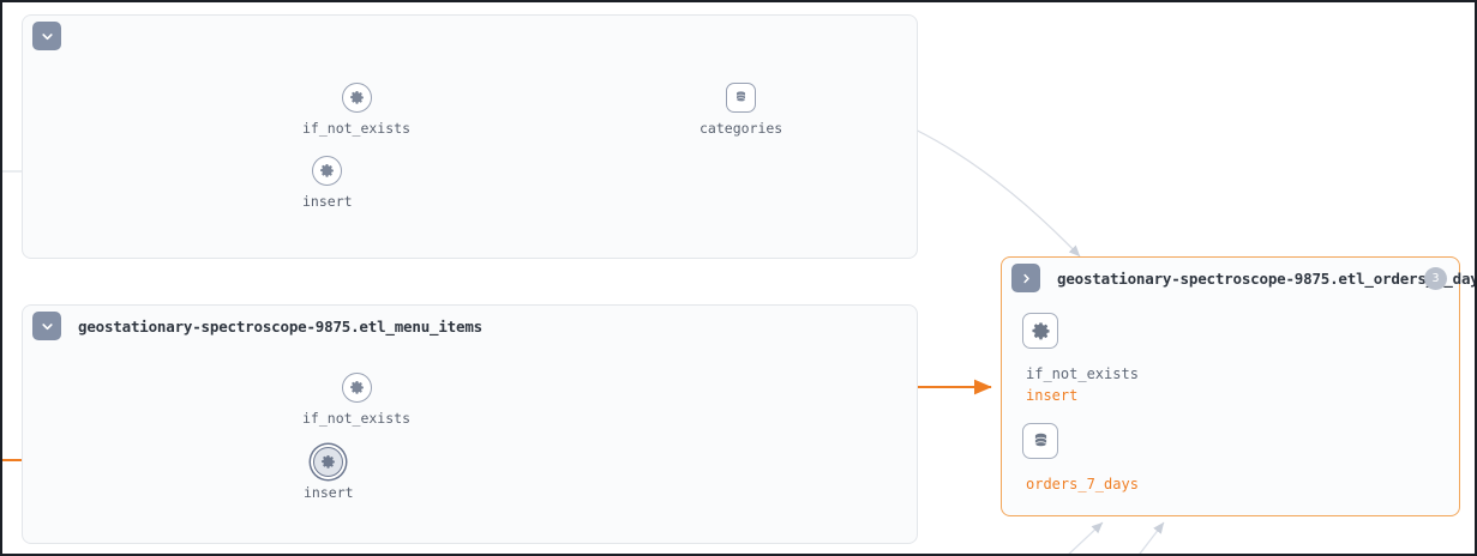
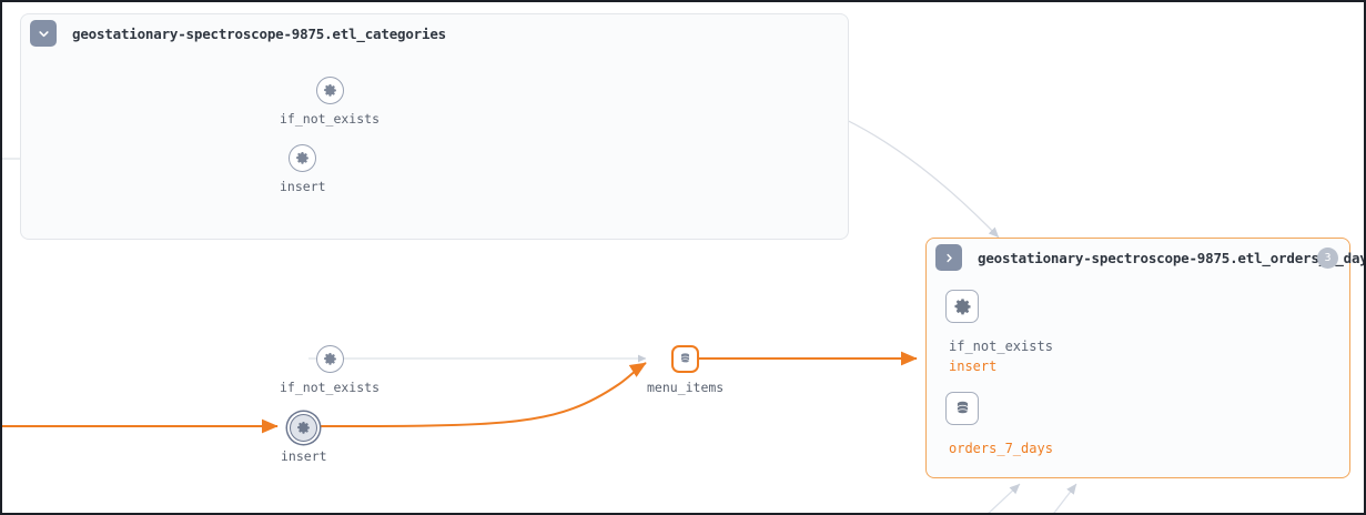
+ geostationary-spectroscope-9875.etl_categories
  if_not_exists
  insert
- categories
- geostationary-spectroscope-9875.etl_menu_items
  if_not_exists
  insert
+ menu_items
  geostationary-spectroscope-9875.etl_orders_day
  3
  if_not_exists
  insert
  orders_7_days
